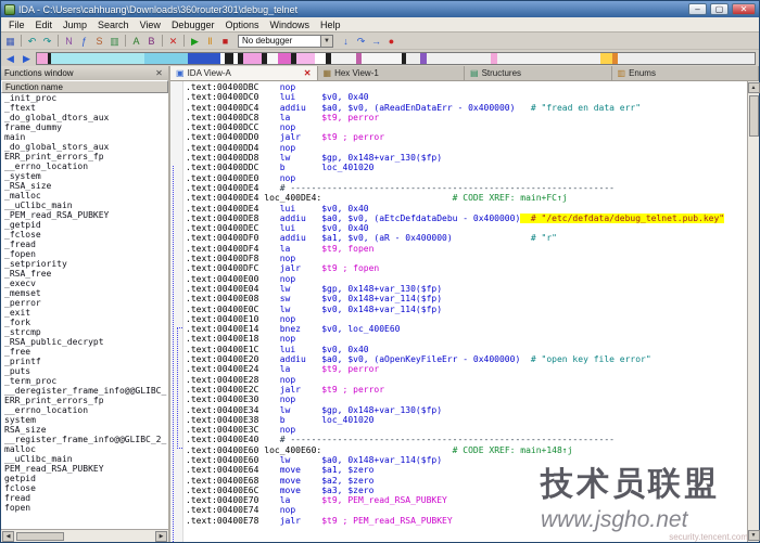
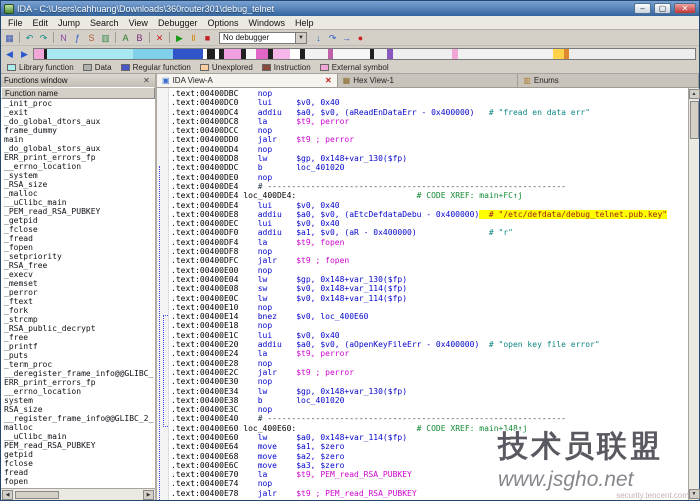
  IDA - C:\Users\cahhuang\Downloads\360router301\debug_telnet
  –
  ▢
  ✕
  File
  Edit
  Jump
  Search
  View
  Debugger
  Options
  Windows
  Help
  ▦
  ↶
  ↷
  N
  ƒ
  S
  ▥
  A
  B
  ✕
  ▶
  Ⅱ
  ■
  No debugger
  ↓
  ↷
  →
  ●
  ◀
  ▶
+ Library function
+ Data
+ Regular function
+ Unexplored
+ Instruction
+ External symbol
  Functions window
  ✕
  Function name
  _init_proc
- _ftext
+ _exit
  _do_global_dtors_aux
  frame_dummy
  main
  _do_global_stors_aux
  ERR_print_errors_fp
  __errno_location
  _system
  _RSA_size
  _malloc
  __uClibc_main
  _PEM_read_RSA_PUBKEY
  _getpid
  _fclose
  _fread
  _fopen
  _setpriority
  _RSA_free
  _execv
  _memset
  _perror
- _exit
+ _ftext
  _fork
  _strcmp
  _RSA_public_decrypt
  _free
  _printf
  _puts
  _term_proc
  __deregister_frame_info@@GLIBC_
  ERR_print_errors_fp
  __errno_location
  system
  RSA_size
  __register_frame_info@@GLIBC_2_
  malloc
  __uClibc_main
  PEM_read_RSA_PUBKEY
  getpid
  fclose
  fread
  fopen
  ▣
  IDA View-A
  ✕
  ▦
  Hex View-1
- ▤
- Structures
  ▥
  Enums
  .text:00400DBC nop
  .text:00400DC0 lui $v0, 0x40
  .text:00400DC4 addiu $a0, $v0, (aReadEnDataErr - 0x400000) # "fread en data err"
  .text:00400DC8 la $t9, perror
  .text:00400DCC nop
  .text:00400DD0 jalr $t9 ; perror
  .text:00400DD4 nop
  .text:00400DD8 lw $gp, 0x148+var_130($fp)
  .text:00400DDC b loc_401020
  .text:00400DE0 nop
  .text:00400DE4 # --------------------------------------------------------------
  .text:00400DE4 loc_400DE4: # CODE XREF: main+FC↑j
  .text:00400DE4 lui $v0, 0x40
  .text:00400DE8 addiu $a0, $v0, (aEtcDefdataDebu - 0x400000) # "/etc/defdata/debug_telnet.pub.key"
  .text:00400DEC lui $v0, 0x40
  .text:00400DF0 addiu $a1, $v0, (aR - 0x400000) # "r"
  .text:00400DF4 la $t9, fopen
  .text:00400DF8 nop
  .text:00400DFC jalr $t9 ; fopen
  .text:00400E00 nop
  .text:00400E04 lw $gp, 0x148+var_130($fp)
  .text:00400E08 sw $v0, 0x148+var_114($fp)
  .text:00400E0C lw $v0, 0x148+var_114($fp)
  .text:00400E10 nop
  .text:00400E14 bnez $v0, loc_400E60
  .text:00400E18 nop
  .text:00400E1C lui $v0, 0x40
  .text:00400E20 addiu $a0, $v0, (aOpenKeyFileErr - 0x400000) # "open key file error"
  .text:00400E24 la $t9, perror
  .text:00400E28 nop
  .text:00400E2C jalr $t9 ; perror
  .text:00400E30 nop
  .text:00400E34 lw $gp, 0x148+var_130($fp)
  .text:00400E38 b loc_401020
  .text:00400E3C nop
  .text:00400E40 # --------------------------------------------------------------
  .text:00400E60 loc_400E60: # CODE XREF: main+148↑j
  .text:00400E60 lw $a0, 0x148+var_114($fp)
  .text:00400E64 move $a1, $zero
  .text:00400E68 move $a2, $zero
  .text:00400E6C move $a3, $zero
  .text:00400E70 la $t9, PEM_read_RSA_PUBKEY
  .text:00400E74 nop
  .text:00400E78 jalr $t9 ; PEM_read_RSA_PUBKEY
  技术员联盟
  www.jsgho.net
  security.tencent.com
